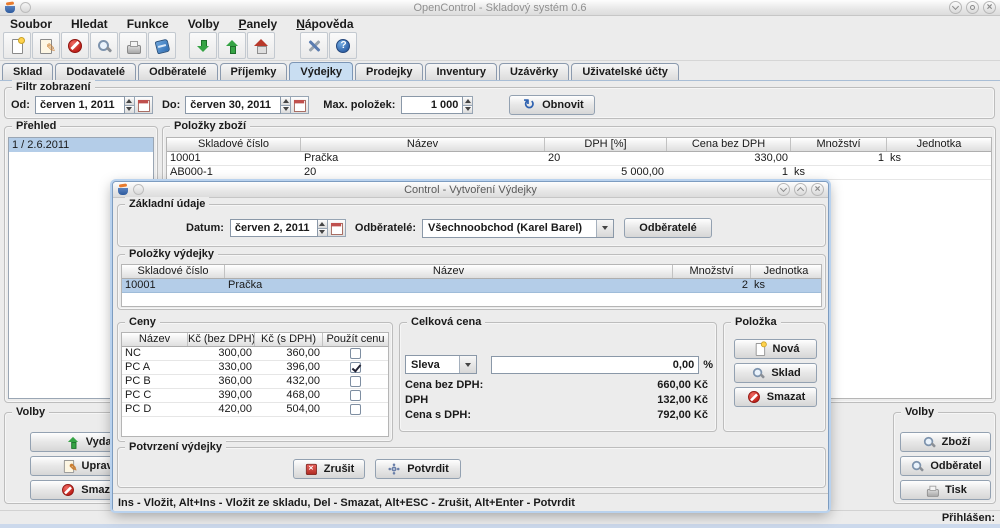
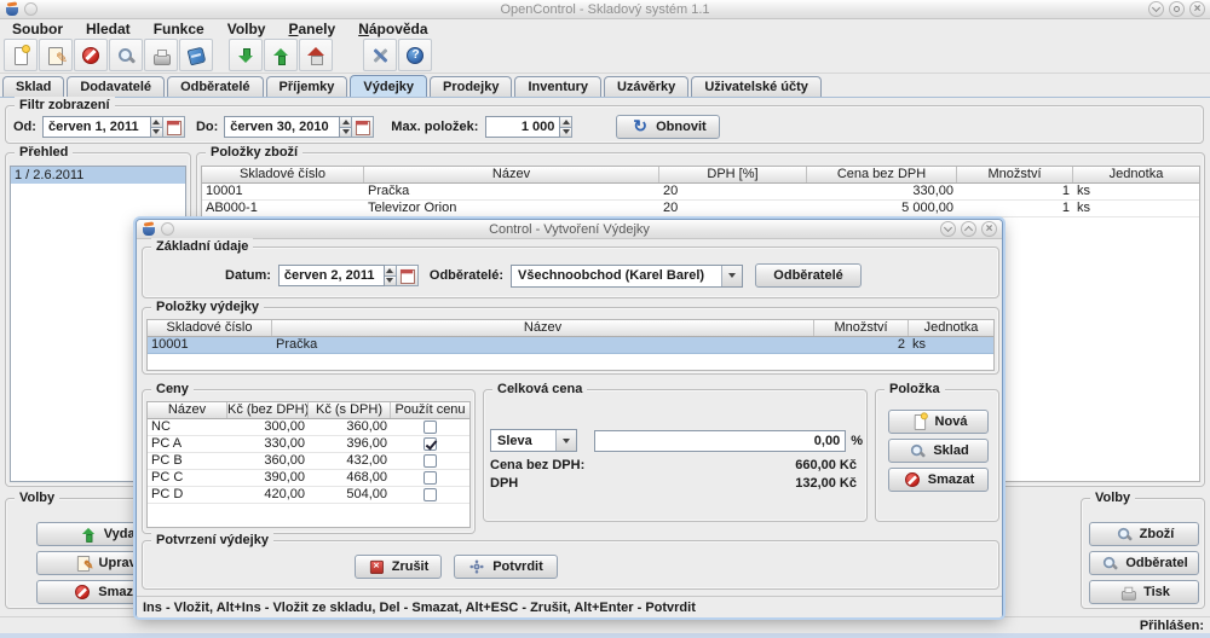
- OpenControl - Skladový systém 0.6
+ OpenControl - Skladový systém 1.1
  ×
  Soubor
  Hledat
  Funkce
  Volby
  Panely
  Nápověda
  Sklad
  Dodavatelé
  Odběratelé
  Příjemky
  Výdejky
  Prodejky
  Inventury
  Uzávěrky
  Uživatelské účty
  Filtr zobrazení
  Od:
  červen 1, 2011
  Do:
- červen 30, 2011
+ červen 30, 2010
  Max. položek:
  1 000
  Obnovit
  Přehled
  1 / 2.6.2011
  Položky zboží
  Skladové číslo
  Název
  DPH [%]
  Cena bez DPH
  Množství
  Jednotka
  10001
  Pračka
  20
  330,00
  1
  ks
  AB000-1
+ Televizor Orion
  20
  5 000,00
  1
  ks
  Volby
  Vyda
  Uprav
  Volby
  Zboží
  Odběratel
  Tisk
  Přihlášen:
  Control - Vytvoření Výdejky
  ×
  Základní údaje
  Datum:
  červen 2, 2011
  Odběratelé:
  Všechnoobchod (Karel Barel)
  Odběratelé
  Položky výdejky
  Skladové číslo
  Název
  Množství
  Jednotka
  10001
  Pračka
  2
  ks
  Ceny
  Název
  Kč (bez DPH)
  Kč (s DPH)
  Použít cenu
  NC
  300,00
  360,00
  PC A
  330,00
  396,00
  PC B
  360,00
  432,00
  PC C
  390,00
  468,00
  PC D
  420,00
  504,00
  Celková cena
  Sleva
  0,00
  %
  Cena bez DPH:
  660,00 Kč
  DPH
  132,00 Kč
- Cena s DPH:
- 792,00 Kč
  Položka
  Nová
  Sklad
  Smazat
  Potvrzení výdejky
  Zrušit
  Potvrdit
  Ins - Vložit, Alt+Ins - Vložit ze skladu, Del - Smazat, Alt+ESC - Zrušit, Alt+Enter - Potvrdit
